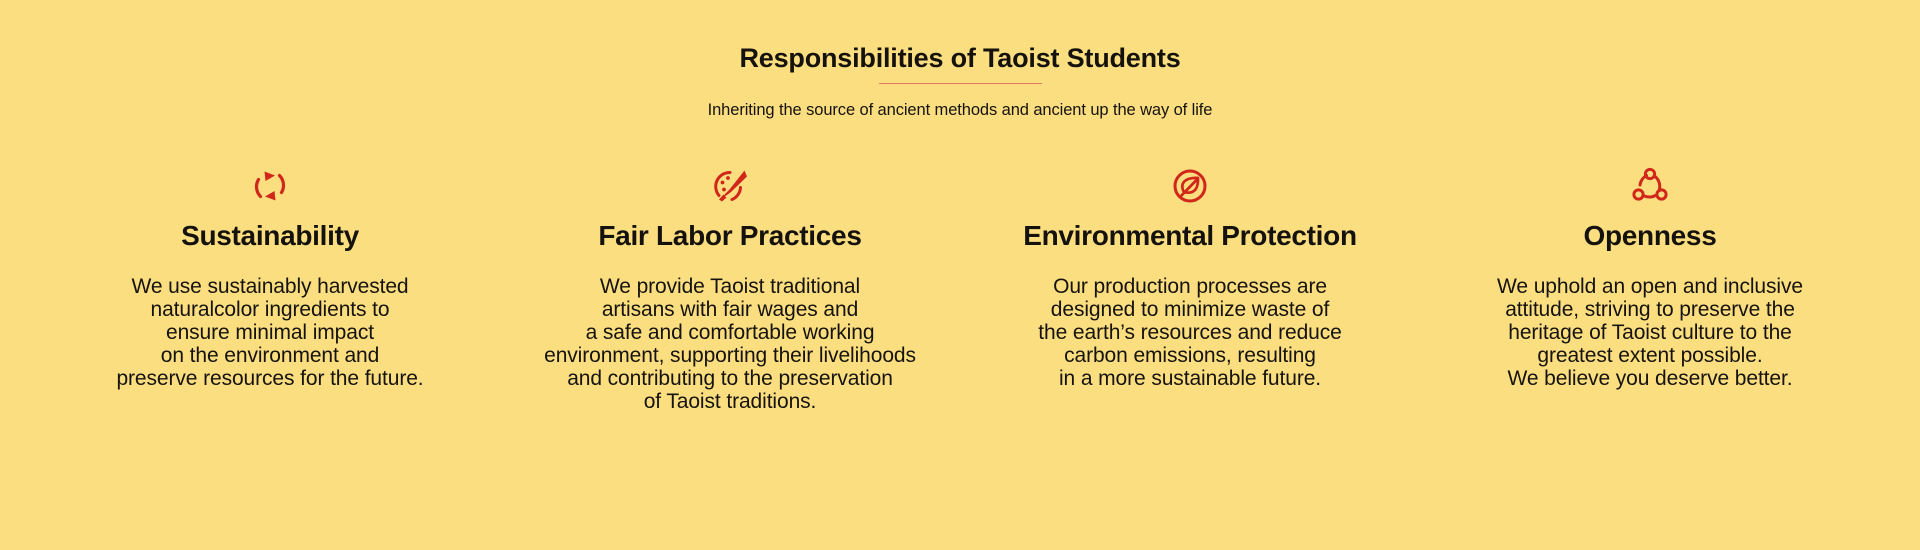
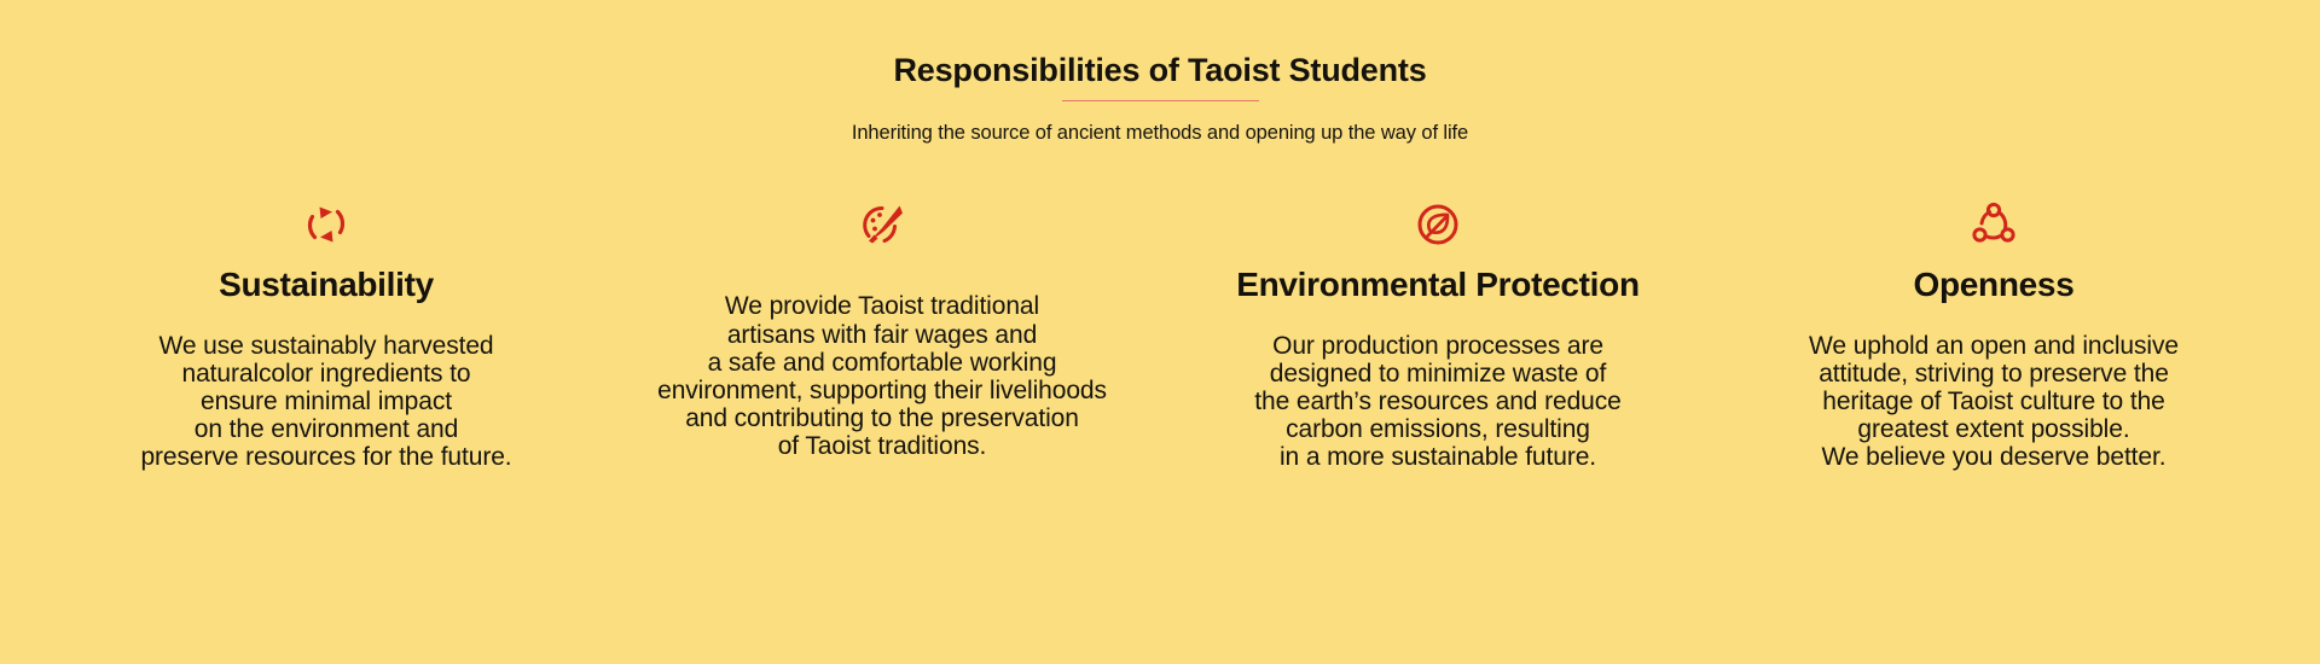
  Responsibilities of Taoist Students
- Inheriting the source of ancient methods and ancient up the way of life
+ Inheriting the source of ancient methods and opening up the way of life
  Sustainability
  We use sustainably harvested
  naturalcolor ingredients to
  ensure minimal impact
  on the environment and
  preserve resources for the future.
- Fair Labor Practices
  We provide Taoist traditional
  artisans with fair wages and
  a safe and comfortable working
  environment, supporting their livelihoods
  and contributing to the preservation
  of Taoist traditions.
  Environmental Protection
  Our production processes are
  designed to minimize waste of
  the earth’s resources and reduce
  carbon emissions, resulting
  in a more sustainable future.
  Openness
  We uphold an open and inclusive
  attitude, striving to preserve the
  heritage of Taoist culture to the
  greatest extent possible.
  We believe you deserve better.
